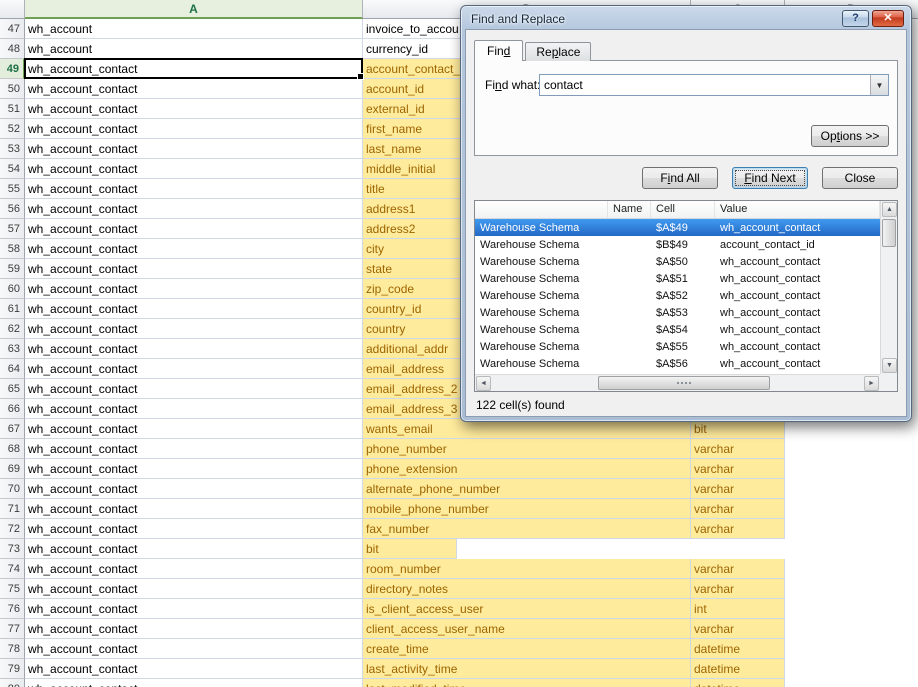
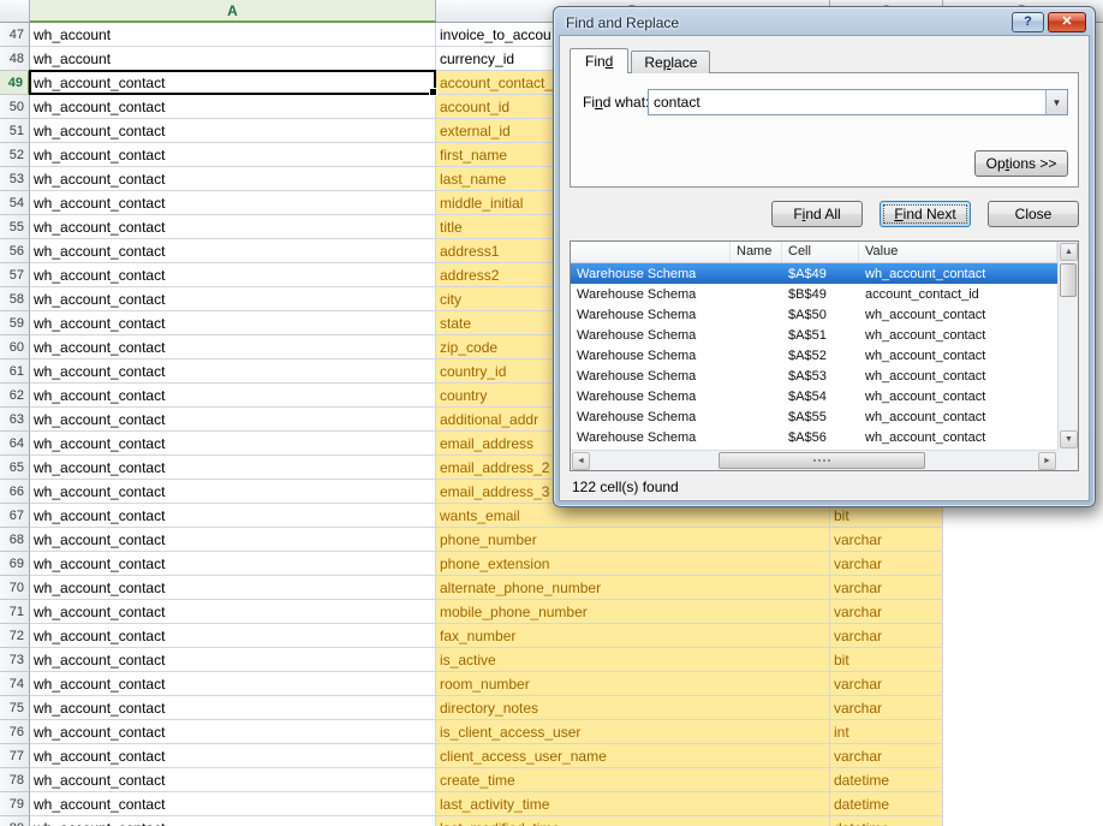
  A
  47
  wh_account
  invoice_to_accou
  48
  wh_account
  currency_id
  49
  account_contact_
  50
  wh_account_contact
  account_id
  51
  wh_account_contact
  external_id
  52
  wh_account_contact
  first_name
  53
  wh_account_contact
  last_name
  54
  wh_account_contact
  middle_initial
  55
  wh_account_contact
  title
  56
  wh_account_contact
  address1
  57
  wh_account_contact
  address2
  58
  wh_account_contact
  city
  59
  wh_account_contact
  state
  60
  wh_account_contact
  zip_code
  61
  wh_account_contact
  country_id
  62
  wh_account_contact
  country
  63
  wh_account_contact
  additional_addr
  64
  wh_account_contact
  email_address
  65
  wh_account_contact
  email_address_2
  66
  wh_account_contact
  email_address_3
  67
  wh_account_contact
  wants_email
  bit
  68
  wh_account_contact
  phone_number
  varchar
  69
  wh_account_contact
  phone_extension
  varchar
  70
  wh_account_contact
  alternate_phone_number
  varchar
  71
  wh_account_contact
  mobile_phone_number
  varchar
  72
  wh_account_contact
  fax_number
  varchar
  73
  wh_account_contact
+ is_active
  bit
  74
  wh_account_contact
  room_number
  varchar
  75
  wh_account_contact
  directory_notes
  varchar
  76
  wh_account_contact
  is_client_access_user
  int
  77
  wh_account_contact
  client_access_user_name
  varchar
  78
  wh_account_contact
  create_time
  datetime
  79
  wh_account_contact
  last_activity_time
  datetime
  Find and Replace
  ?
  ✕
  Find
  Replace
  Find what
  contact
  ▼
  Op
  t
  ions >>
  F
  i
  nd All
  F
  ind Next
  Close
  Name
  Cell
  Value
  Warehouse Schema
  $A$49
  wh_account_contact
  Warehouse Schema
  $B$49
  account_contact_id
  Warehouse Schema
  $A$50
  wh_account_contact
  Warehouse Schema
  $A$51
  wh_account_contact
  Warehouse Schema
  $A$52
  wh_account_contact
  Warehouse Schema
  $A$53
  wh_account_contact
  Warehouse Schema
  $A$54
  wh_account_contact
  Warehouse Schema
  $A$55
  wh_account_contact
  Warehouse Schema
  $A$56
  wh_account_contact
  122 cell(s) found
